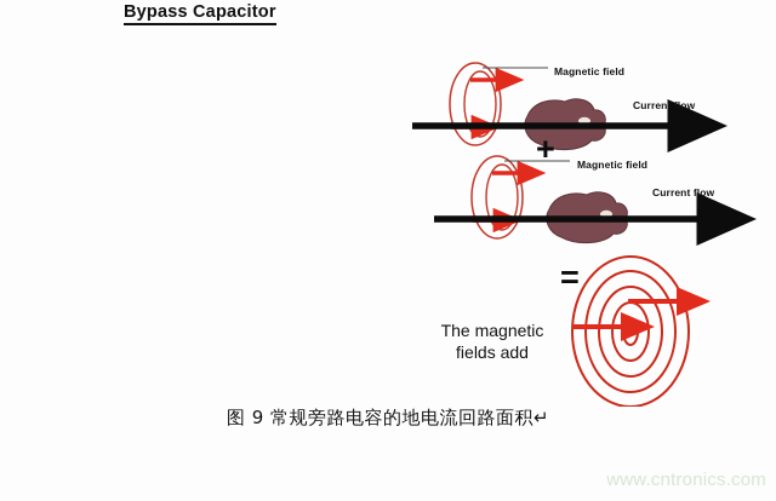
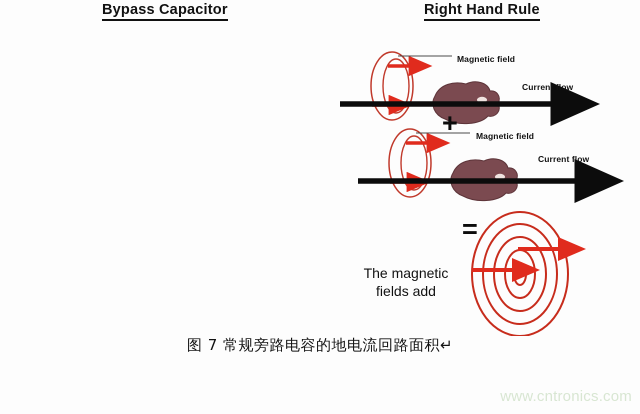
  Bypass Capacitor
+ Right Hand Rule
  Magnetic field
  Current flow
  Magnetic field
  Current flow
  +
  =
  The magnetic
  fields add
- 图 9 常规旁路电容的地电流回路面积↵
+ 图 7 常规旁路电容的地电流回路面积↵
  www.cntronics.com
